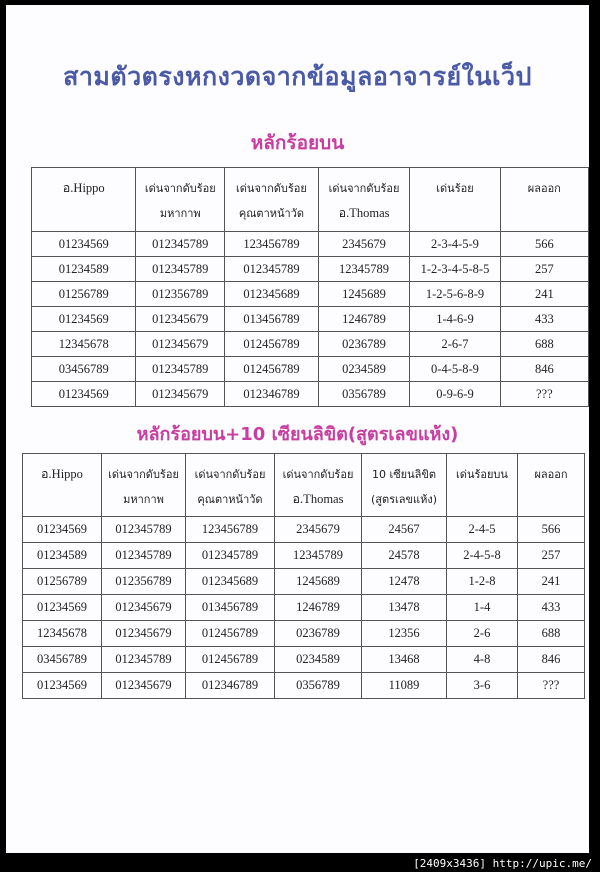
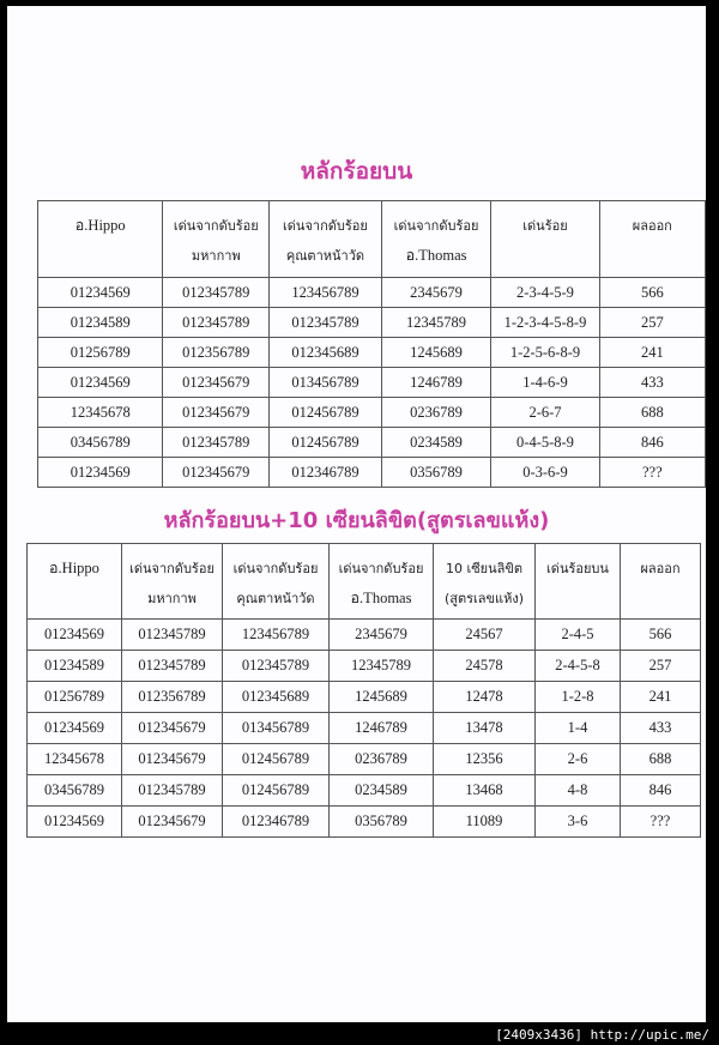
- สามตัวตรงหกงวดจากข้อมูลอาจารย์ในเว็ป
  หลักร้อยบน
  อ.Hippo	เด่นจากดับร้อยมหากาพ	เด่นจากดับร้อยคุณตาหน้าวัด	เด่นจากดับร้อยอ.Thomas	เด่นร้อย	ผลออก
  01234569	012345789	123456789	2345679	2-3-4-5-9	566
- 01234589	012345789	012345789	12345789	1-2-3-4-5-8-5	257
+ 01234589	012345789	012345789	12345789	1-2-3-4-5-8-9	257
  01256789	012356789	012345689	1245689	1-2-5-6-8-9	241
  01234569	012345679	013456789	1246789	1-4-6-9	433
  12345678	012345679	012456789	0236789	2-6-7	688
  03456789	012345789	012456789	0234589	0-4-5-8-9	846
- 01234569	012345679	012346789	0356789	0-9-6-9	???
+ 01234569	012345679	012346789	0356789	0-3-6-9	???
  หลักร้อยบน+10 เซียนลิขิต(สูตรเลขแห้ง)
  อ.Hippo	เด่นจากดับร้อยมหากาพ	เด่นจากดับร้อยคุณตาหน้าวัด	เด่นจากดับร้อยอ.Thomas	10 เซียนลิขิต(สูตรเลขแห้ง)	เด่นร้อยบน	ผลออก
  01234569	012345789	123456789	2345679	24567	2-4-5	566
  01234589	012345789	012345789	12345789	24578	2-4-5-8	257
  01256789	012356789	012345689	1245689	12478	1-2-8	241
  01234569	012345679	013456789	1246789	13478	1-4	433
  12345678	012345679	012456789	0236789	12356	2-6	688
  03456789	012345789	012456789	0234589	13468	4-8	846
  01234569	012345679	012346789	0356789	11089	3-6	???
  [2409x3436] http://upic.me/
